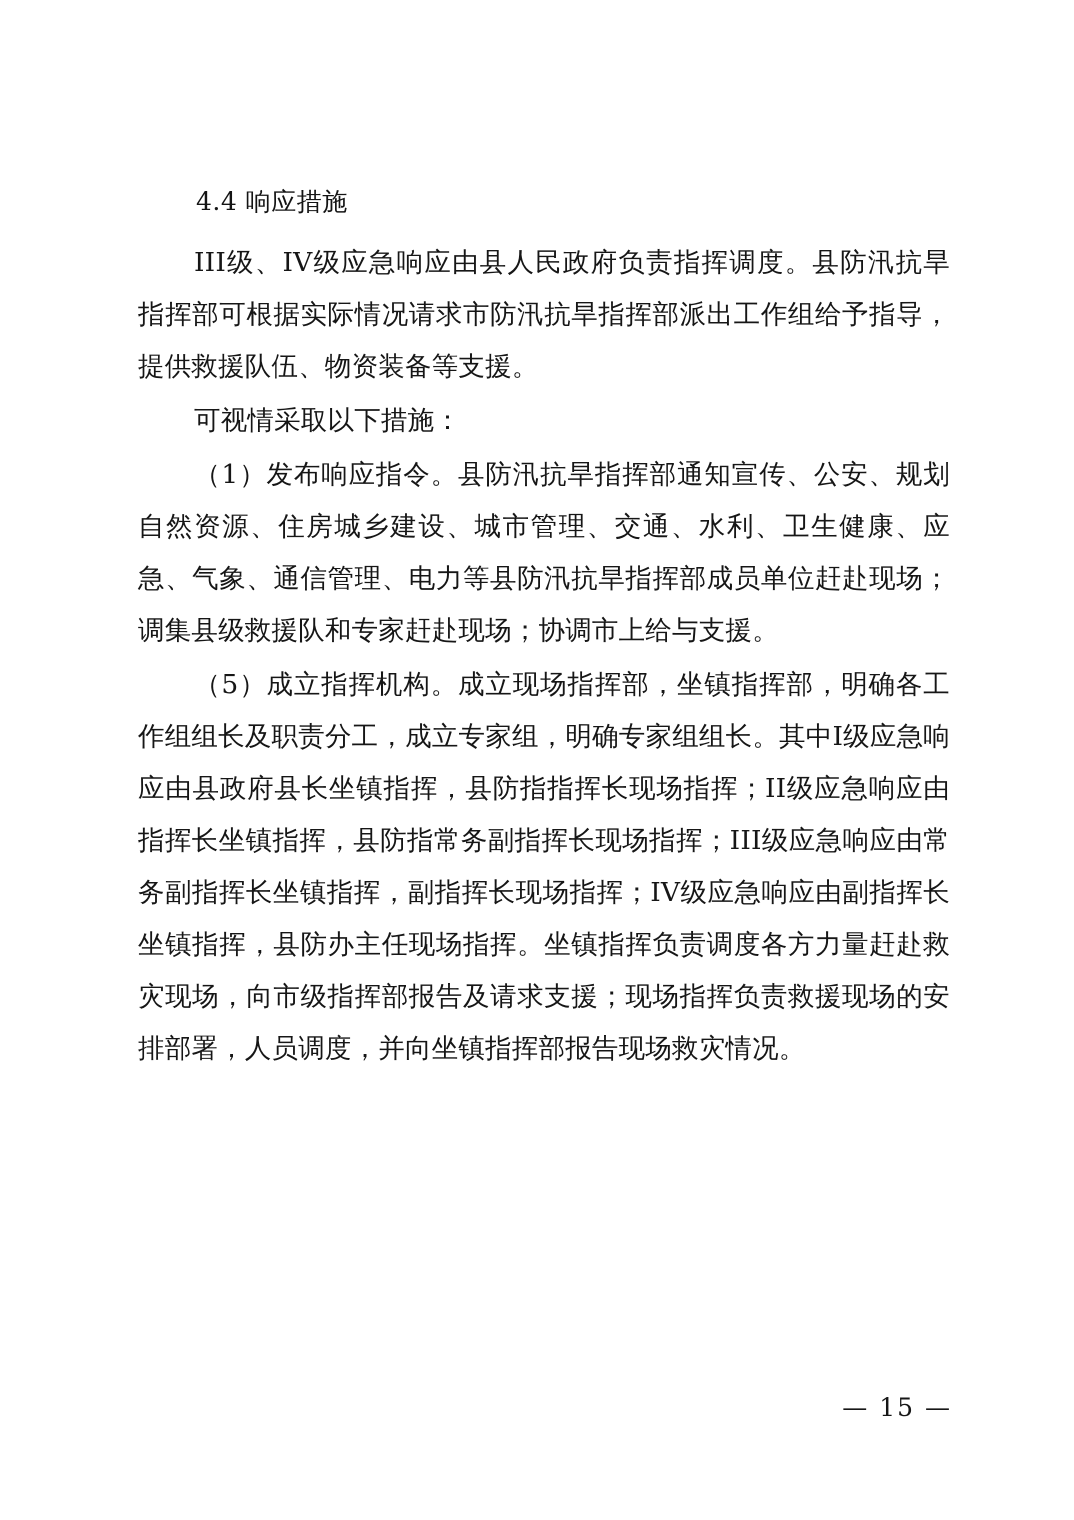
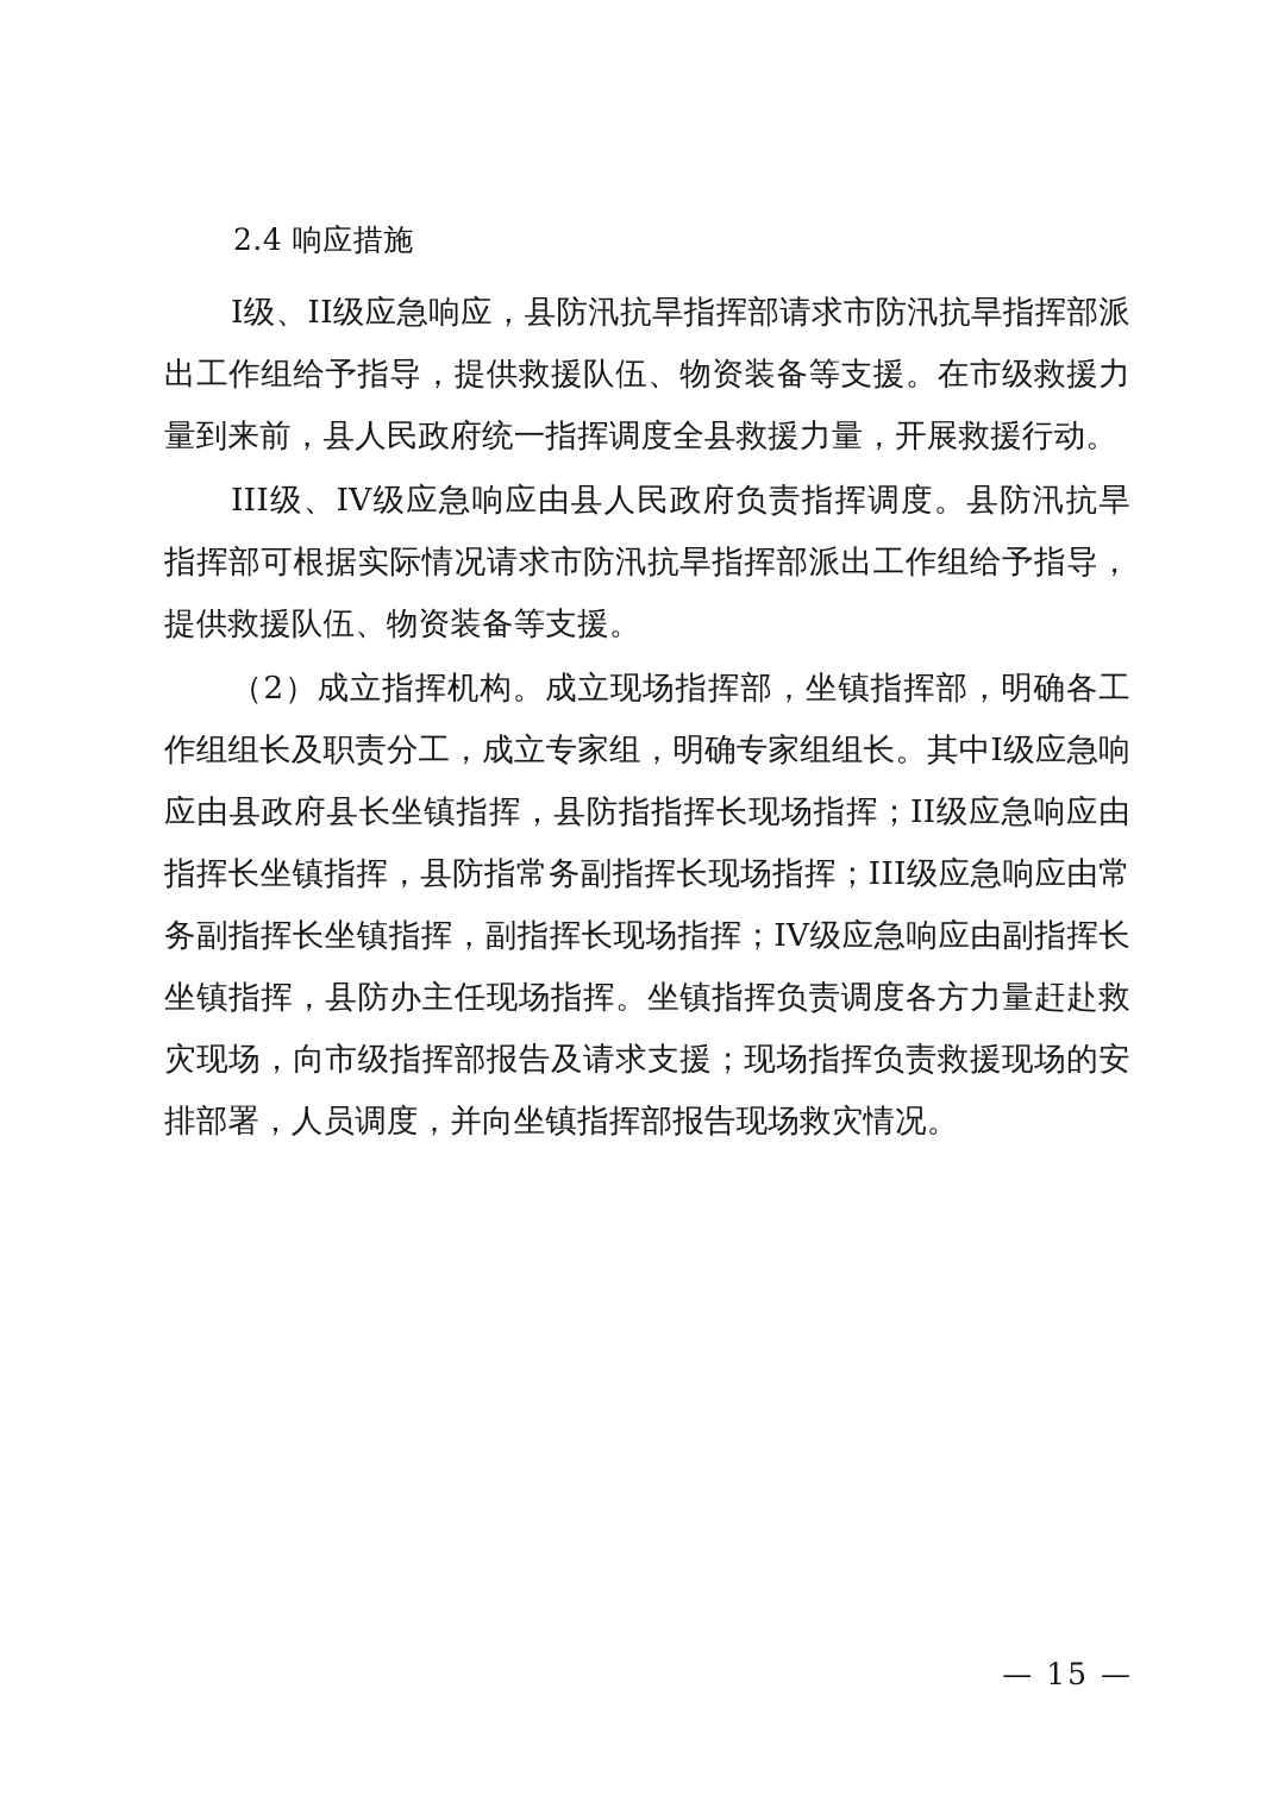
- 4.4 响应措施
+ 2.4 响应措施
+ I级、II级应急响应，县防汛抗旱指挥部请求市防汛抗旱指挥部派出工作组给予指导，提供救援队伍、物资装备等支援。在市级救援力量到来前，县人民政府统一指挥调度全县救援力量，开展救援行动。
  III级、IV级应急响应由县人民政府负责指挥调度。县防汛抗旱指挥部可根据实际情况请求市防汛抗旱指挥部派出工作组给予指导，提供救援队伍、物资装备等支援。
- 可视情采取以下措施：
- （1）发布响应指令。县防汛抗旱指挥部通知宣传、公安、规划自然资源、住房城乡建设、城市管理、交通、水利、卫生健康、应急、气象、通信管理、电力等县防汛抗旱指挥部成员单位赶赴现场；调集县级救援队和专家赶赴现场；协调市上给与支援。
- （5）成立指挥机构。成立现场指挥部，坐镇指挥部，明确各工作组组长及职责分工，成立专家组，明确专家组组长。其中I级应急响应由县政府县长坐镇指挥，县防指指挥长现场指挥；II级应急响应由指挥长坐镇指挥，县防指常务副指挥长现场指挥；III级应急响应由常务副指挥长坐镇指挥，副指挥长现场指挥；IV级应急响应由副指挥长坐镇指挥，县防办主任现场指挥。坐镇指挥负责调度各方力量赶赴救灾现场，向市级指挥部报告及请求支援；现场指挥负责救援现场的安排部署，人员调度，并向坐镇指挥部报告现场救灾情况。
+ （2）成立指挥机构。成立现场指挥部，坐镇指挥部，明确各工作组组长及职责分工，成立专家组，明确专家组组长。其中I级应急响应由县政府县长坐镇指挥，县防指指挥长现场指挥；II级应急响应由指挥长坐镇指挥，县防指常务副指挥长现场指挥；III级应急响应由常务副指挥长坐镇指挥，副指挥长现场指挥；IV级应急响应由副指挥长坐镇指挥，县防办主任现场指挥。坐镇指挥负责调度各方力量赶赴救灾现场，向市级指挥部报告及请求支援；现场指挥负责救援现场的安排部署，人员调度，并向坐镇指挥部报告现场救灾情况。
  — 15 —
